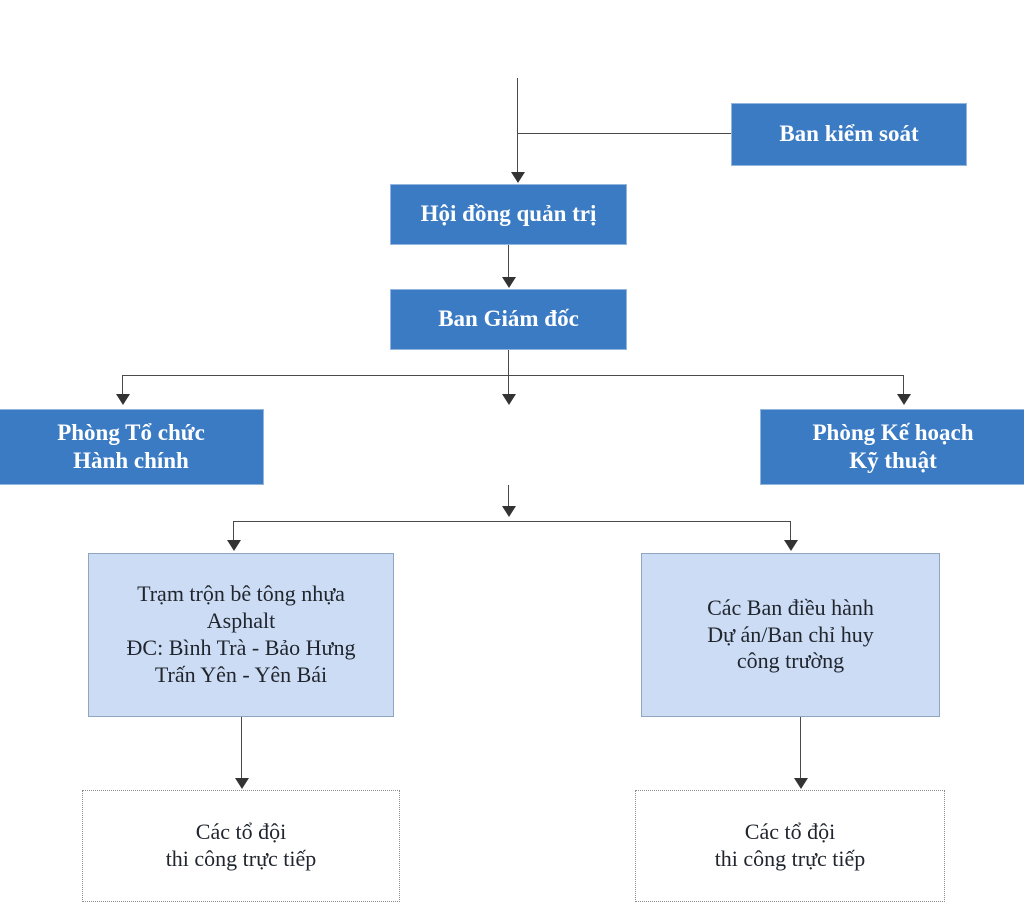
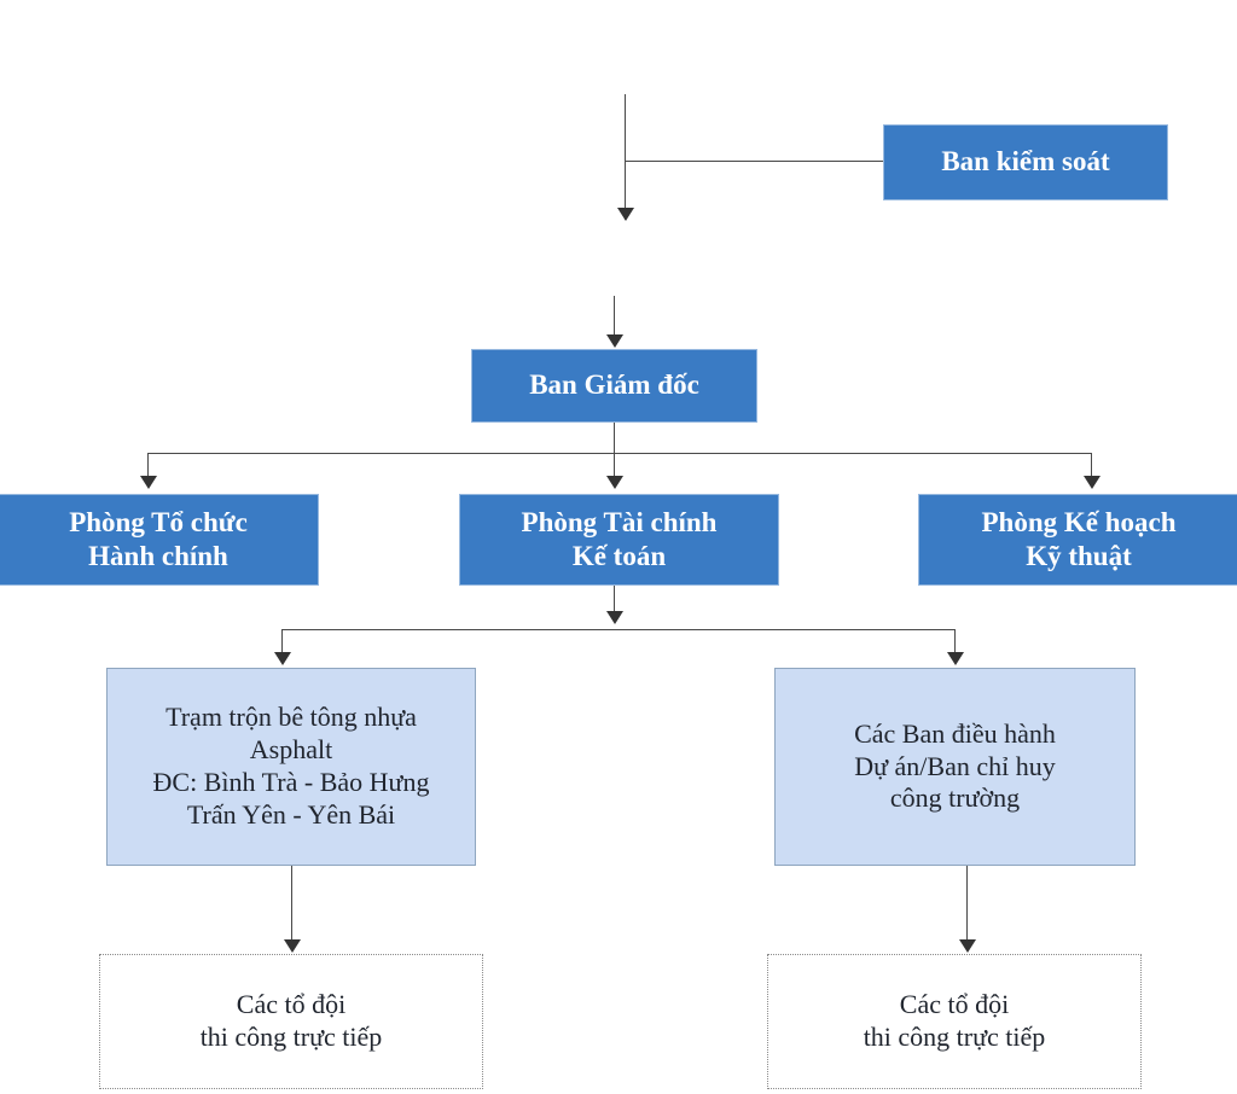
  Ban kiểm soát
- Hội đồng quản trị
  Ban Giám đốc
  Phòng Tổ chức
  Hành chính
+ Phòng Tài chính
+ Kế toán
  Phòng Kế hoạch
  Kỹ thuật
  Trạm trộn bê tông nhựa
  Asphalt
  ĐC: Bình Trà - Bảo Hưng
  Trấn Yên - Yên Bái
  Các Ban điều hành
  Dự án/Ban chỉ huy
  công trường
  Các tổ đội
  thi công trực tiếp
  Các tổ đội
  thi công trực tiếp
